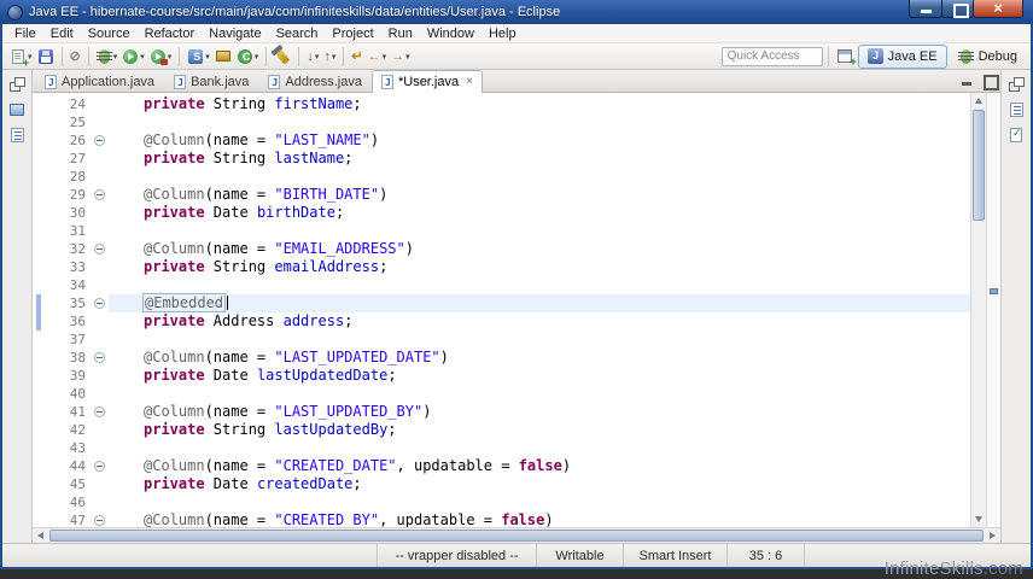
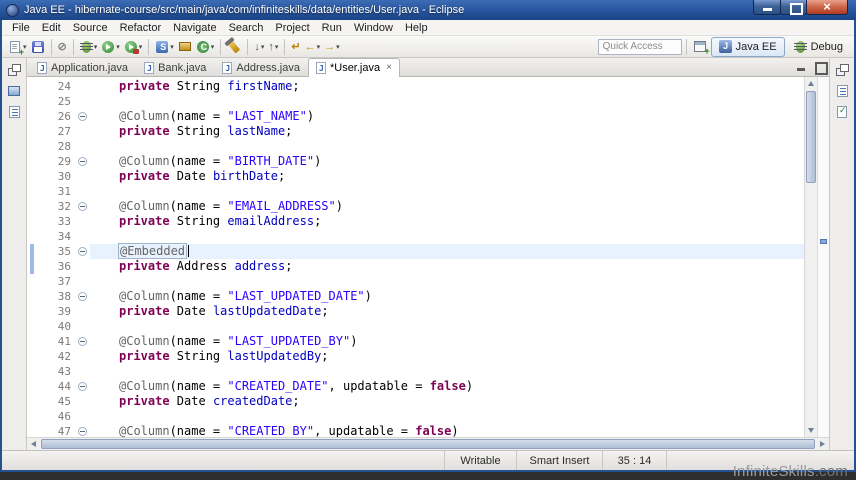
  Java EE - hibernate-course/src/main/java/com/infiniteskills/data/entities/User.java - Eclipse
  File
  Edit
  Source
  Refactor
  Navigate
  Search
  Project
  Run
  Window
  Help
  ⊘
  ↓
  ↑
  ↵
  ←
  →
  Quick Access
  Java EE
  Debug
  Application.java
  Bank.java
  Address.java
  *User.java
  ×
  24
  private String firstName;
  25
  26
  @Column(name = "LAST_NAME")
  27
  private String lastName;
  28
  29
  @Column(name = "BIRTH_DATE")
  30
  private Date birthDate;
  31
  32
  @Column(name = "EMAIL_ADDRESS")
  33
  private String emailAddress;
  34
  35
  @Embedded
  36
  private Address address;
  37
  38
  @Column(name = "LAST_UPDATED_DATE")
  39
  private Date lastUpdatedDate;
  40
  41
  @Column(name = "LAST_UPDATED_BY")
  42
  private String lastUpdatedBy;
  43
  44
  @Column(name = "CREATED_DATE", updatable = false)
  45
  private Date createdDate;
  46
  47
  @Column(name = "CREATED_BY", updatable = false)
- -- vrapper disabled --
  Writable
  Smart Insert
- 35 : 6
+ 35 : 14
  InfiniteSkills.com
